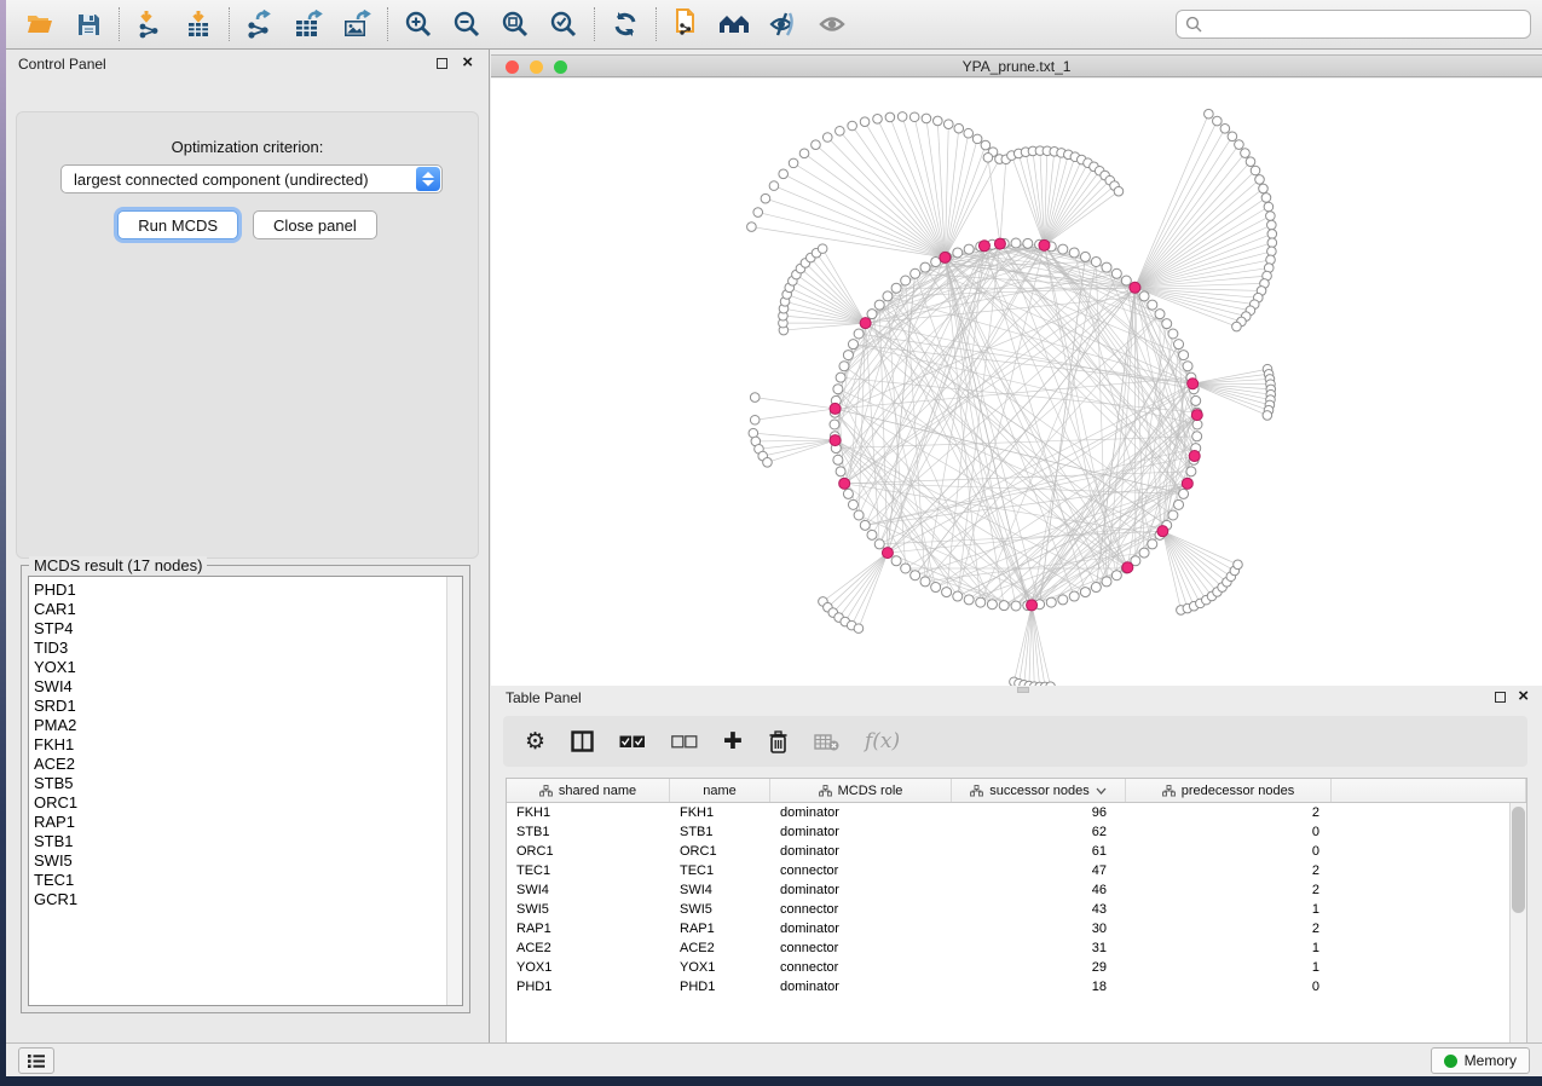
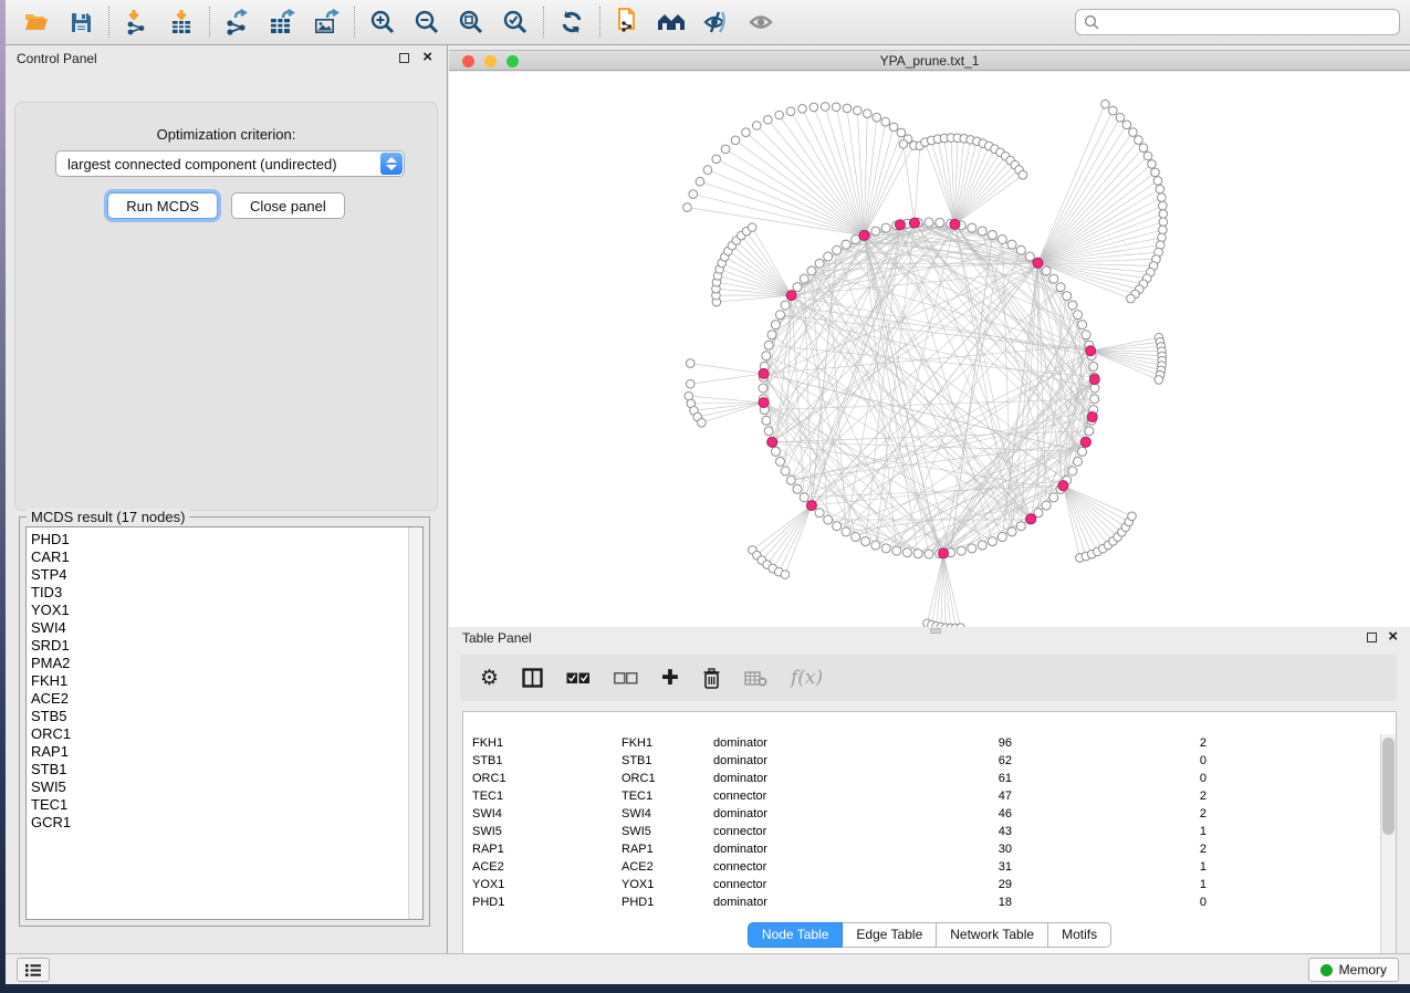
  Control Panel
  ×
  Optimization criterion:
  largest connected component (undirected)
  Run MCDS
  Close panel
  MCDS result (17 nodes)
  PHD1
  CAR1
  STP4
  TID3
  YOX1
  SWI4
  SRD1
  PMA2
  FKH1
  ACE2
  STB5
  ORC1
  RAP1
  STB1
  SWI5
  TEC1
  GCR1
  YPA_prune.txt_1
  Table Panel
  ×
  ⚙
  ✚
  f(x)
- shared name
- name
- MCDS role
- successor nodes
- predecessor nodes
  FKH1
  FKH1
  dominator
  96
  2
  STB1
  STB1
  dominator
  62
  0
  ORC1
  ORC1
  dominator
  61
  0
  TEC1
  TEC1
  connector
  47
  2
  SWI4
  SWI4
  dominator
  46
  2
  SWI5
  SWI5
  connector
  43
  1
  RAP1
  RAP1
  dominator
  30
  2
  ACE2
  ACE2
  connector
  31
  1
  YOX1
  YOX1
  connector
  29
  1
  PHD1
  PHD1
  dominator
  18
  0
+ Node Table
+ Edge Table
+ Network Table
+ Motifs
  Memory
